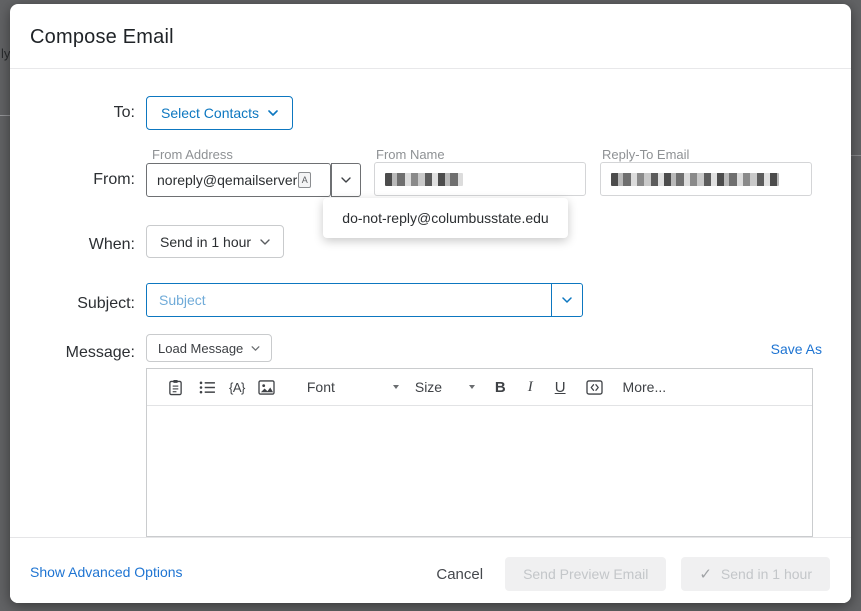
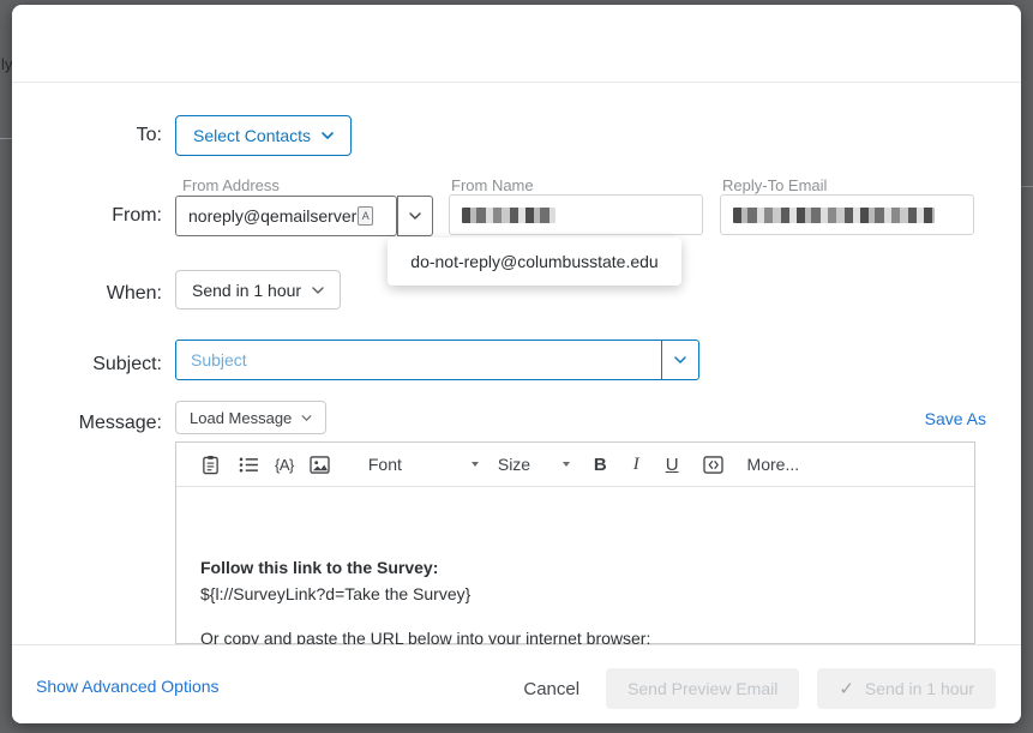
  ly
- Compose Email
  To:
  Select Contacts
  From Address
  From Name
  Reply-To Email
  From:
  noreply@qemailserver
  A
  do-not-reply@columbusstate.edu
  When:
  Send in 1 hour
  Subject:
  Subject
  Message:
  Load Message
  Save As
  {A}
  Font
  Size
  B
  I
  U
  More...
+ Follow this link to the Survey:
+ ${l://SurveyLink?d=Take the Survey}
+ Or copy and paste the URL below into your internet browser:
  Show Advanced Options
  Cancel
  Send Preview Email
  ✓
  Send in 1 hour
